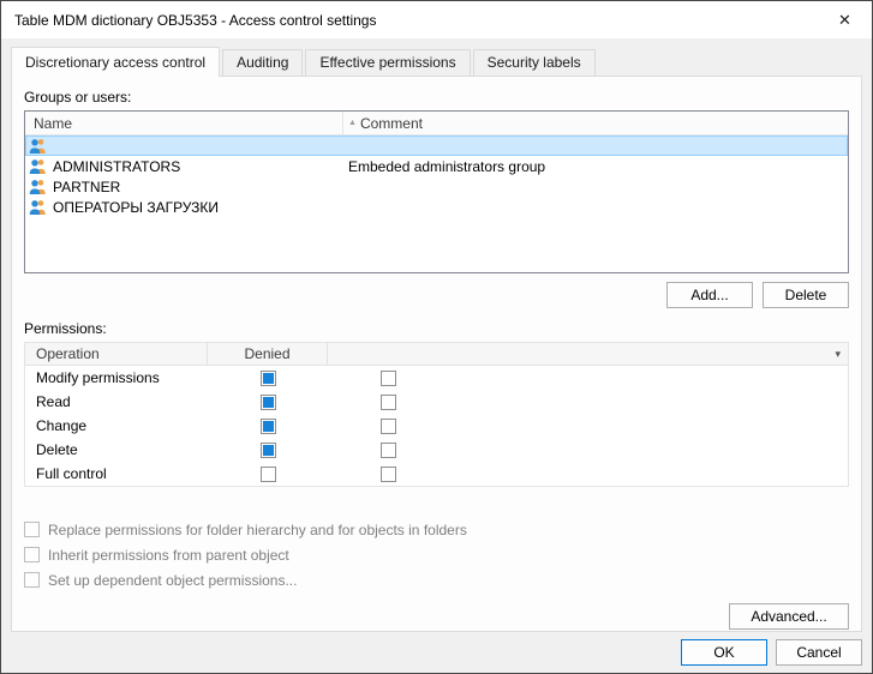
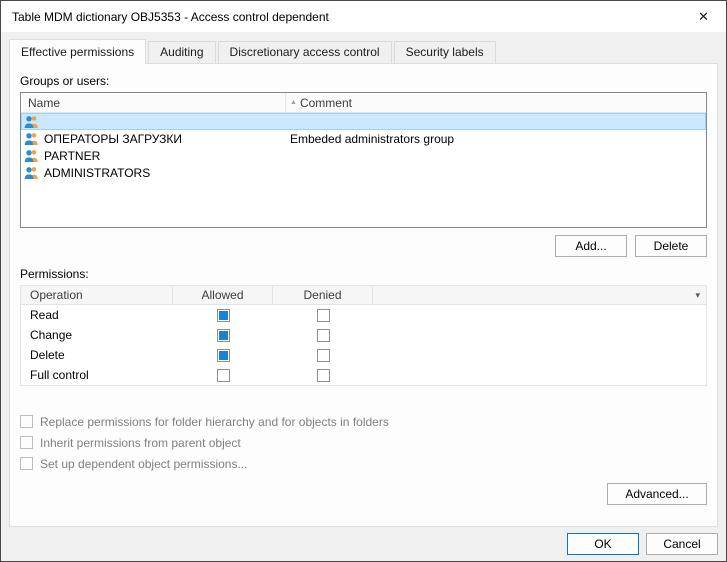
- Table MDM dictionary OBJ5353 - Access control settings
+ Table MDM dictionary OBJ5353 - Access control dependent
  ✕
- Discretionary access control
+ Effective permissions
  Auditing
- Effective permissions
+ Discretionary access control
  Security labels
  Groups or users:
  Name
  Comment
- ADMINISTRATORS
+ ОПЕРАТОРЫ ЗАГРУЗКИ
  Embeded administrators group
  PARTNER
- ОПЕРАТОРЫ ЗАГРУЗКИ
+ ADMINISTRATORS
  Add...
  Delete
  Permissions:
  Operation
+ Allowed
  Denied
  ▾
- Modify permissions
  Read
  Change
  Delete
  Full control
  Replace permissions for folder hierarchy and for objects in folders
  Inherit permissions from parent object
  Set up dependent object permissions...
  Advanced...
  OK
  Cancel
